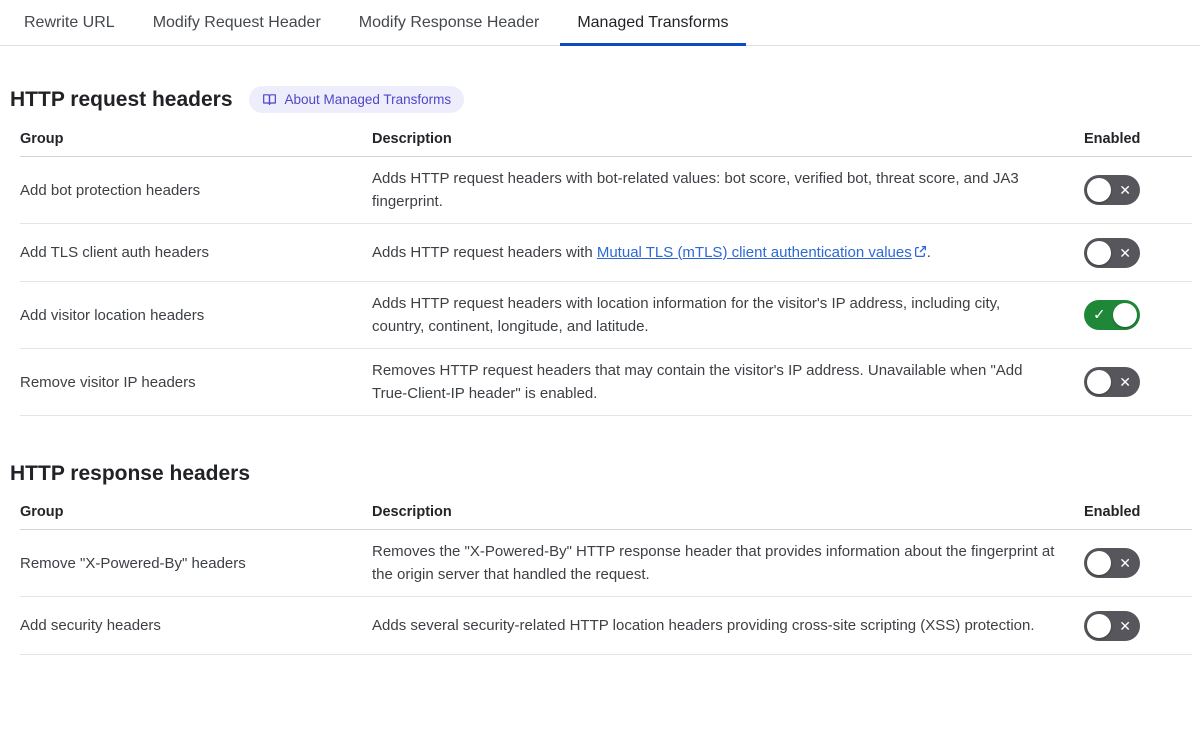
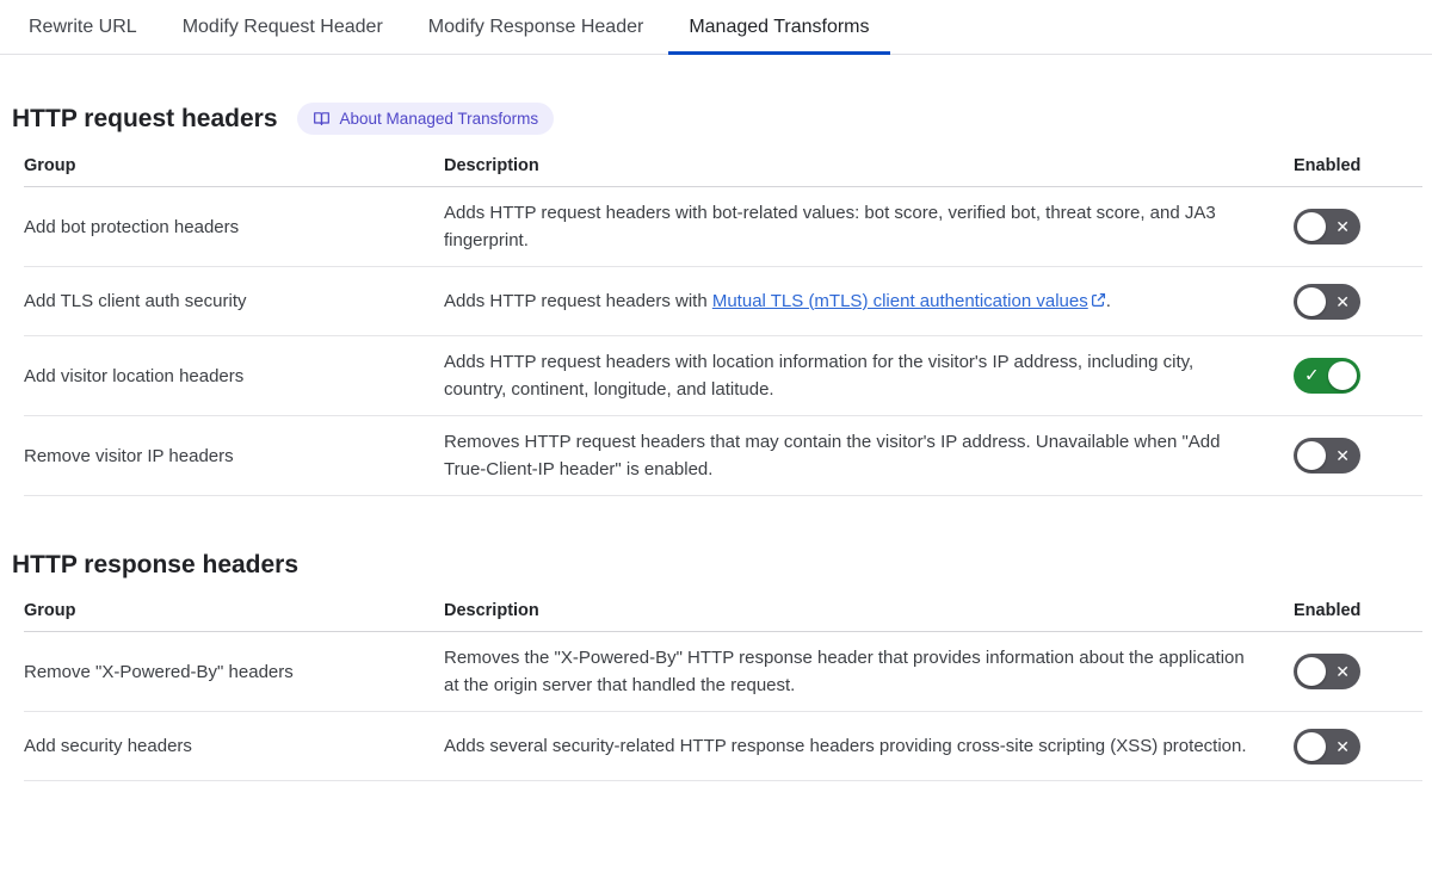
  Rewrite URL
  Modify Request Header
  Modify Response Header
  Managed Transforms
  HTTP request headers
  About Managed Transforms
  Group
  Description
  Enabled
  Add bot protection headers
  Adds HTTP request headers with bot-related values: bot score, verified bot, threat score, and JA3 fingerprint.
- Add TLS client auth headers
+ Add TLS client auth security
  Adds HTTP request headers with Mutual TLS (mTLS) client authentication values .
  Add visitor location headers
  Adds HTTP request headers with location information for the visitor's IP address, including city, country, continent, longitude, and latitude.
  Remove visitor IP headers
  Removes HTTP request headers that may contain the visitor's IP address. Unavailable when "Add True-Client-IP header" is enabled.
  HTTP response headers
  Group
  Description
  Enabled
  Remove "X-Powered-By" headers
- Removes the "X-Powered-By" HTTP response header that provides information about the fingerprint at the origin server that handled the request.
+ Removes the "X-Powered-By" HTTP response header that provides information about the application at the origin server that handled the request.
  Add security headers
- Adds several security-related HTTP location headers providing cross-site scripting (XSS) protection.
+ Adds several security-related HTTP response headers providing cross-site scripting (XSS) protection.
